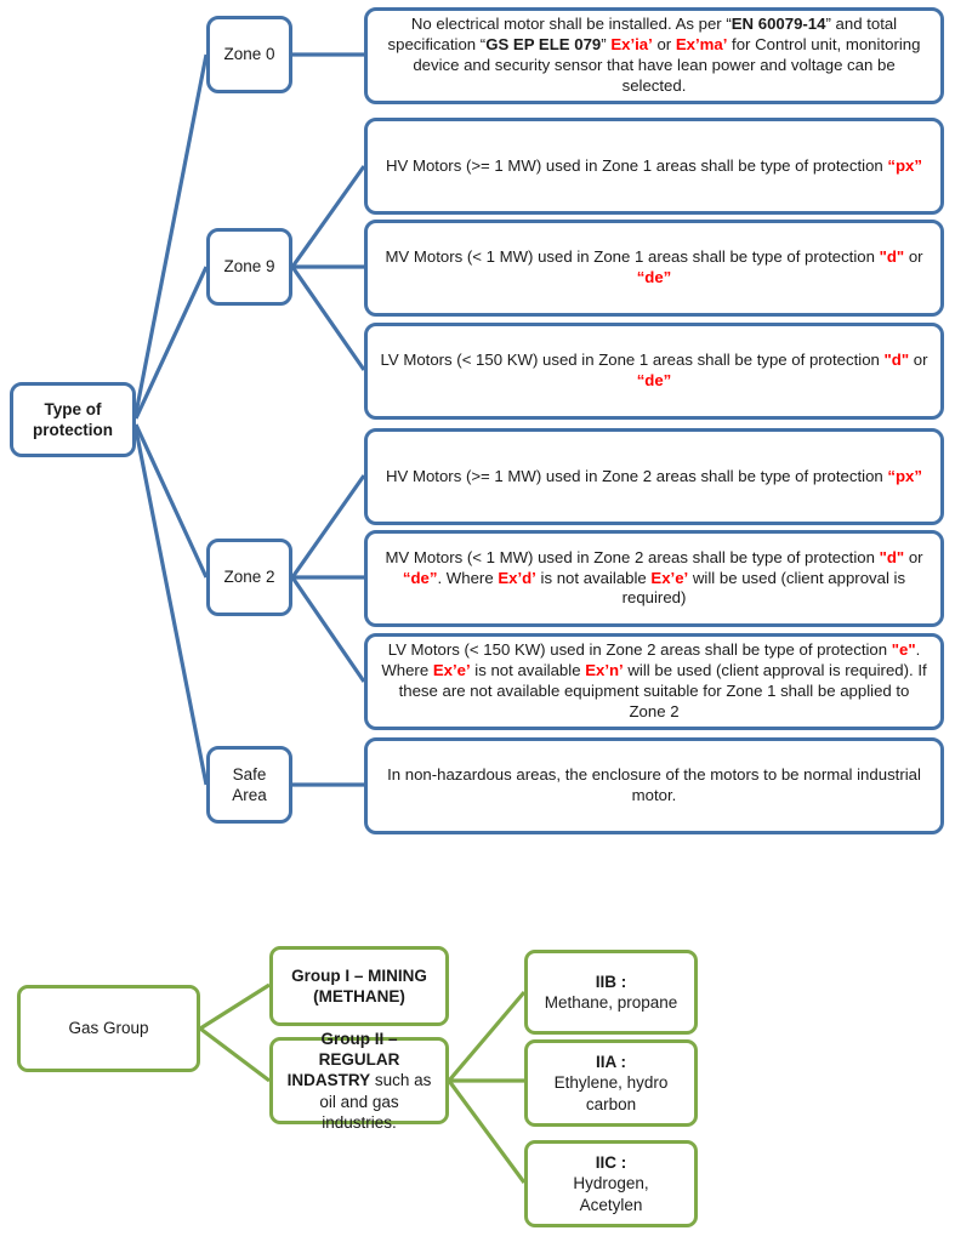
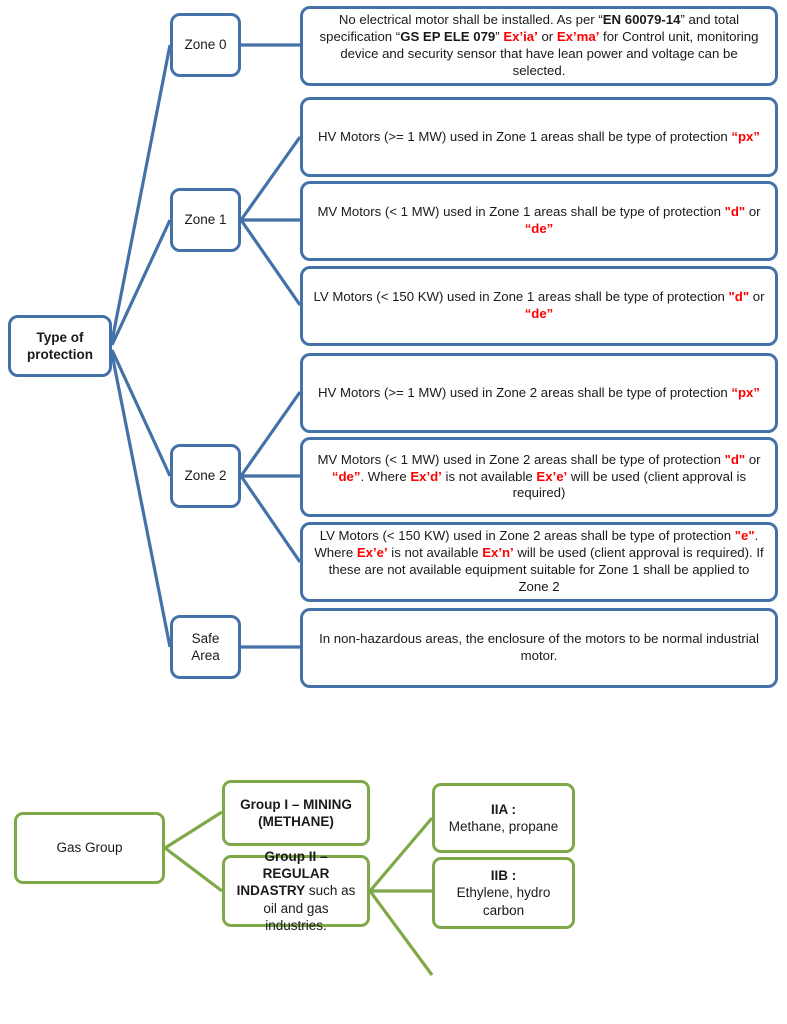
  Type of protection
  Zone 0
- Zone 9
+ Zone 1
  Zone 2
  Safe Area
  No electrical motor shall be installed. As per “EN 60079-14” and total specification “GS EP ELE 079” Ex’ia’ or Ex’ma’ for Control unit, monitoring device and security sensor that have lean power and voltage can be selected.
  HV Motors (>= 1 MW) used in Zone 1 areas shall be type of protection “px”
  MV Motors (< 1 MW) used in Zone 1 areas shall be type of protection "d" or “de”
  LV Motors (< 150 KW) used in Zone 1 areas shall be type of protection "d" or “de”
  HV Motors (>= 1 MW) used in Zone 2 areas shall be type of protection “px”
  MV Motors (< 1 MW) used in Zone 2 areas shall be type of protection "d" or “de”. Where Ex’d’ is not available Ex’e’ will be used (client approval is required)
  LV Motors (< 150 KW) used in Zone 2 areas shall be type of protection "e". Where Ex’e’ is not available Ex’n’ will be used (client approval is required). If these are not available equipment suitable for Zone 1 shall be applied to Zone 2
  In non-hazardous areas, the enclosure of the motors to be normal industrial motor.
  Gas Group
  Group I – MINING (METHANE)
  Group II – REGULAR INDASTRY such as oil and gas industries.
- IIB :
+ IIA :
  Methane, propane
- IIA :
+ IIB :
  Ethylene, hydro carbon
- IIC :
- Hydrogen, Acetylen
